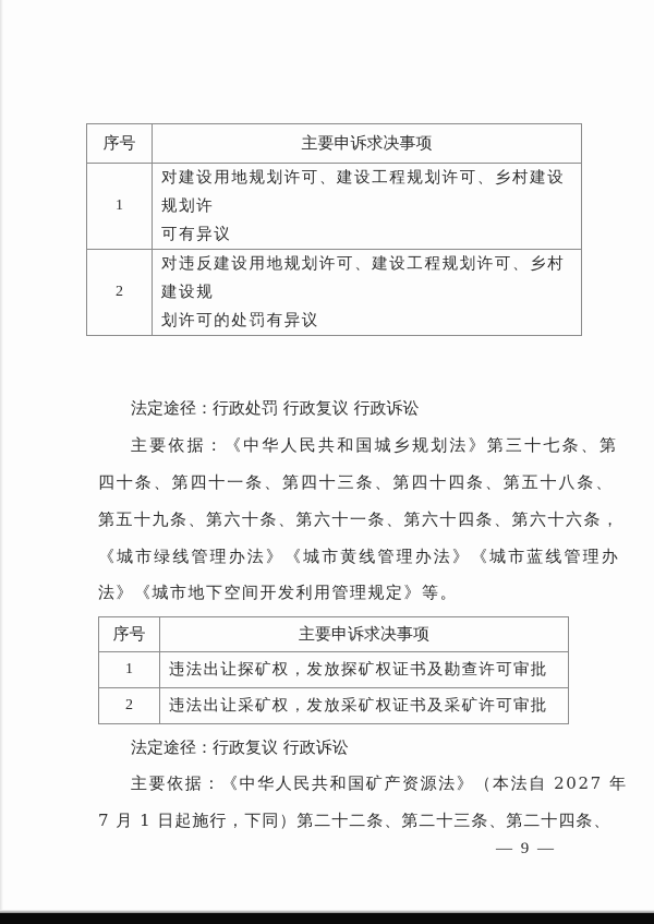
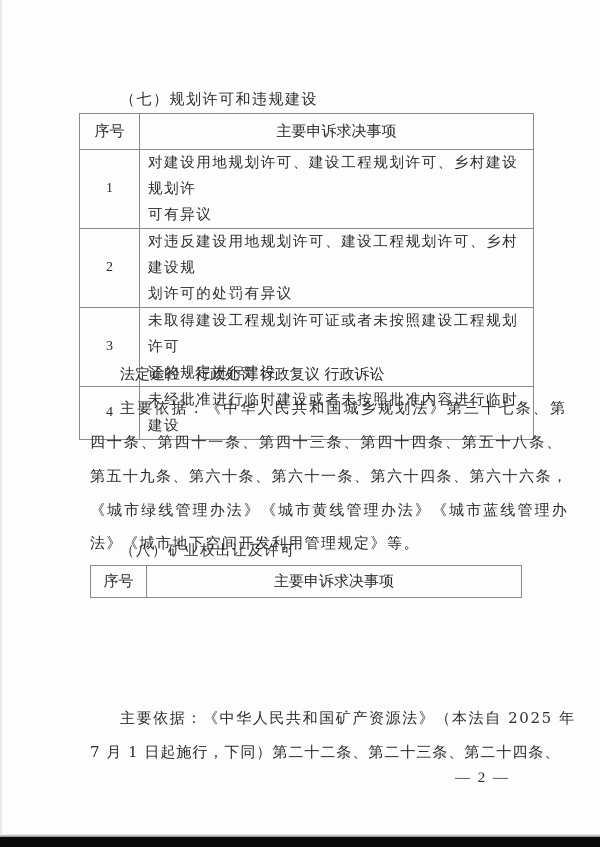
+ （七）规划许可和违规建设
  序号	主要申诉求决事项
  1	对建设用地规划许可、建设工程规划许可、乡村建设规划许 可有异议
  2	对违反建设用地规划许可、建设工程规划许可、乡村建设规 划许可的处罚有异议
+ 3	未取得建设工程规划许可证或者未按照建设工程规划许可 证的规定进行建设
+ 4	未经批准进行临时建设或者未按照批准内容进行临时建设
  法定途径：行政处罚 行政复议 行政诉讼
  主要依据：《中华人民共和国城乡规划法》第三十七条、第
  四十条、第四十一条、第四十三条、第四十四条、第五十八条、
  第五十九条、第六十条、第六十一条、第六十四条、第六十六条，
  《城市绿线管理办法》《城市黄线管理办法》《城市蓝线管理办
  法》《城市地下空间开发利用管理规定》等。
+ （八）矿业权出让及许可
  序号	主要申诉求决事项
- 1	违法出让探矿权，发放探矿权证书及勘查许可审批
- 2	违法出让采矿权，发放采矿权证书及采矿许可审批
- 法定途径：行政复议 行政诉讼
- 主要依据：《中华人民共和国矿产资源法》（本法自 2027 年
+ 主要依据：《中华人民共和国矿产资源法》（本法自 2025 年
  7 月 1 日起施行，下同）第二十二条、第二十三条、第二十四条、
- — 9 —
+ — 2 —
